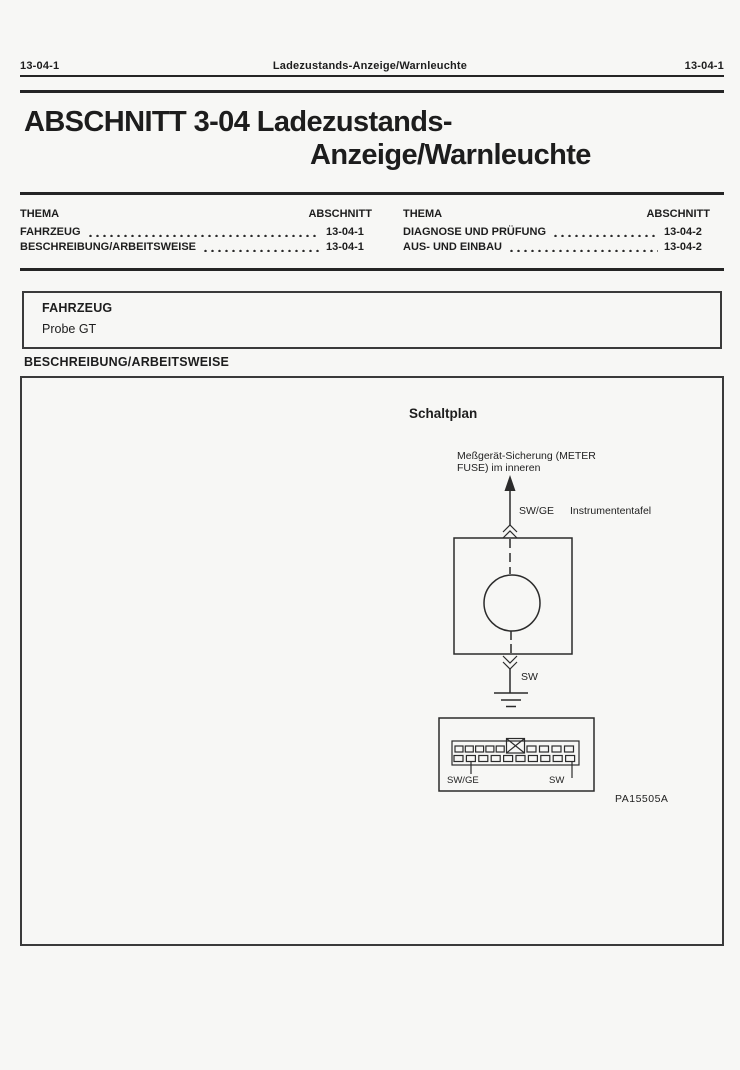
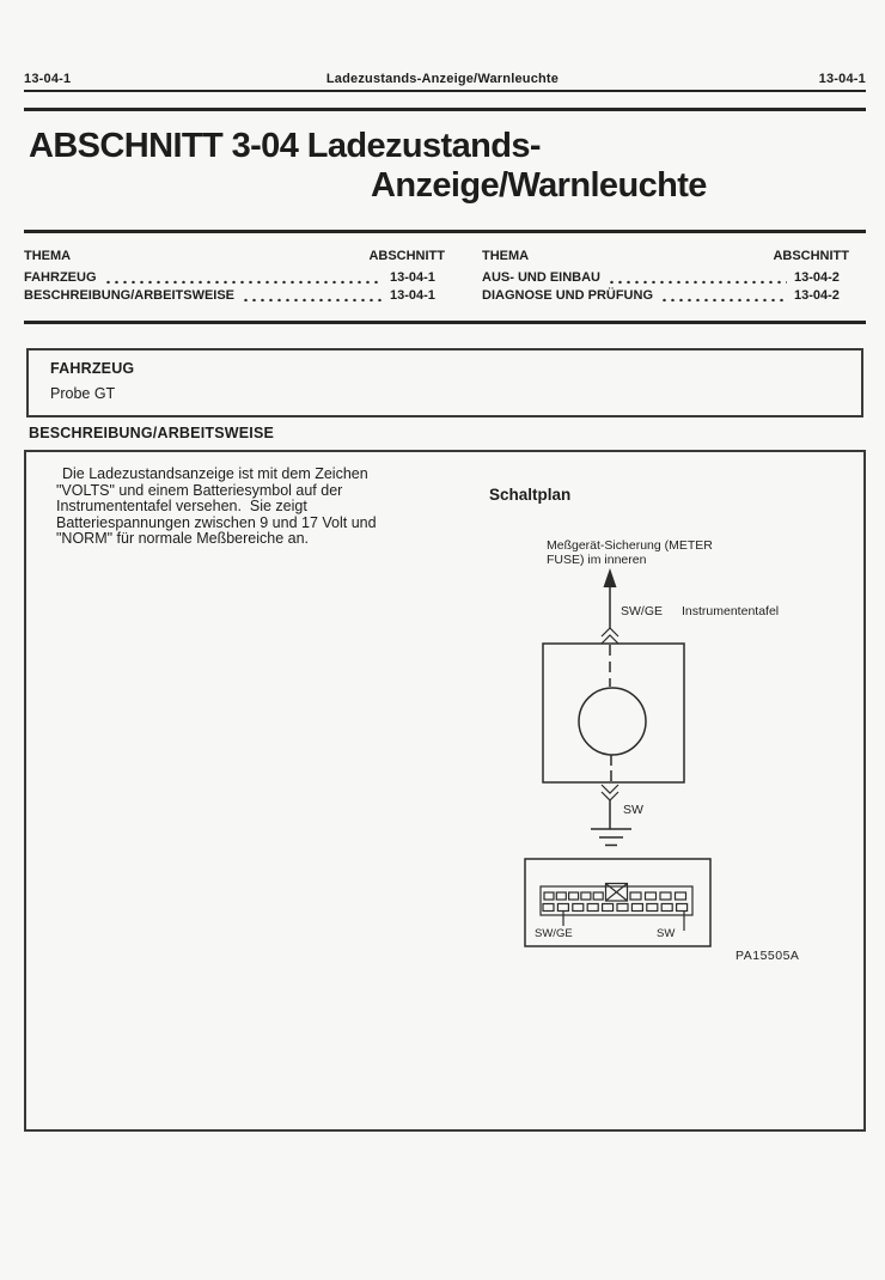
  13-04-1
  Ladezustands-Anzeige/Warnleuchte
  13-04-1
  ABSCHNITT 3-04 Ladezustands-
  Anzeige/Warnleuchte
  THEMA
  ABSCHNITT
  FAHRZEUG
  13-04-1
  BESCHREIBUNG/ARBEITSWEISE
  13-04-1
  THEMA
  ABSCHNITT
- DIAGNOSE UND PRÜFUNG
+ AUS- UND EINBAU
  13-04-2
- AUS- UND EINBAU
+ DIAGNOSE UND PRÜFUNG
  13-04-2
  FAHRZEUG
  Probe GT
  BESCHREIBUNG/ARBEITSWEISE
+ Die Ladezustandsanzeige ist mit dem Zeichen
+ "VOLTS" und einem Batteriesymbol auf der
+ Instrumententafel versehen. Sie zeigt
+ Batteriespannungen zwischen 9 und 17 Volt und
+ "NORM" für normale Meßbereiche an.
  Schaltplan
  Meßgerät-Sicherung (METER
  FUSE) im inneren
  SW/GE
  Instrumententafel
  SW
  SW/GE
  SW
  PA15505A
